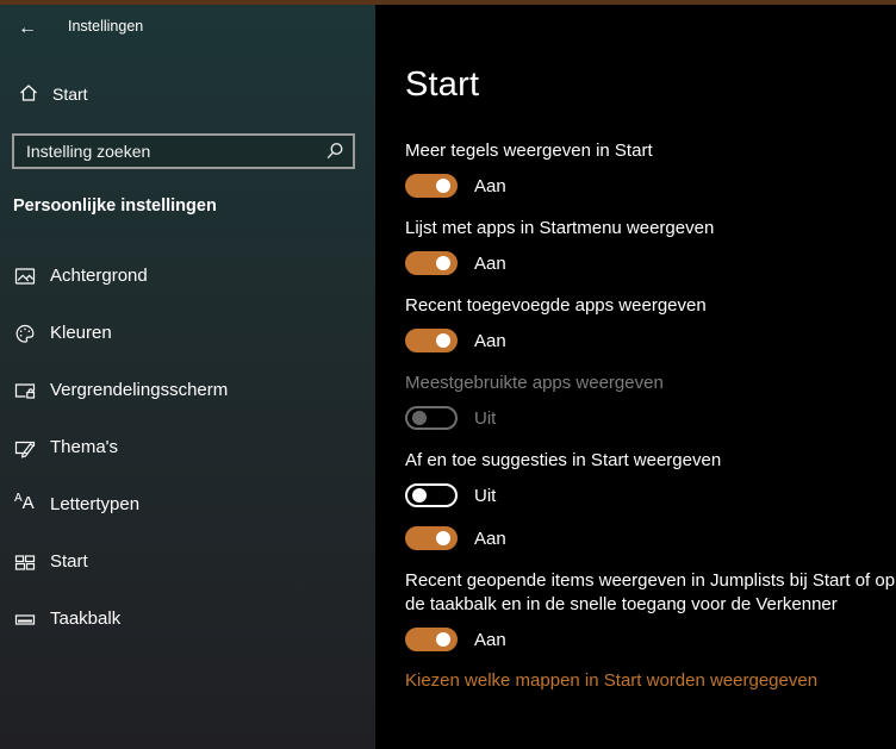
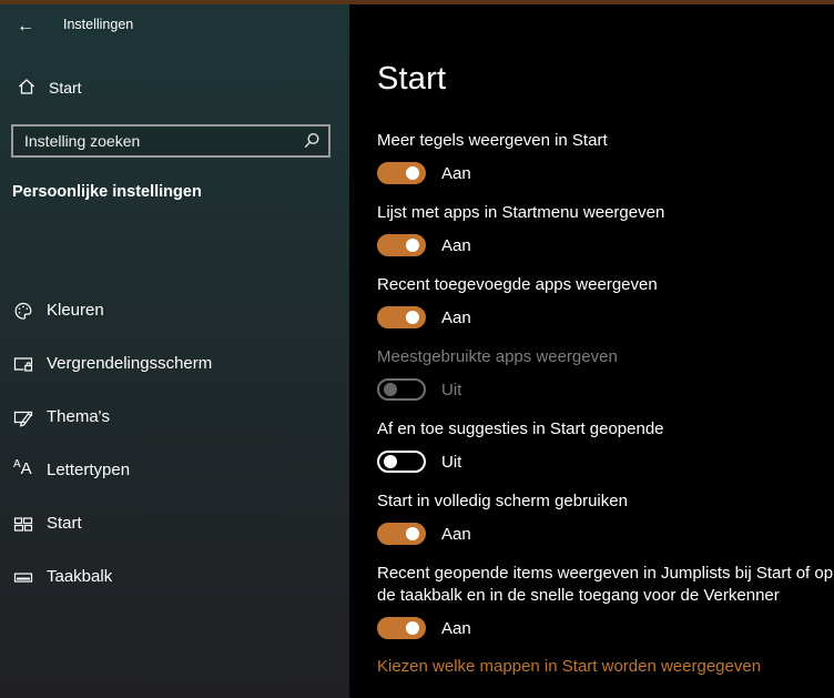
  ←
  Instellingen
  Start
  Instelling zoeken
  Persoonlijke instellingen
- Achtergrond
  Kleuren
  Vergrendelingsscherm
  Thema's
  AA
  Lettertypen
  Start
  Taakbalk
  Start
  Meer tegels weergeven in Start
  Aan
  Lijst met apps in Startmenu weergeven
  Aan
  Recent toegevoegde apps weergeven
  Aan
  Meestgebruikte apps weergeven
  Uit
- Af en toe suggesties in Start weergeven
+ Af en toe suggesties in Start geopende
  Uit
+ Start in volledig scherm gebruiken
  Aan
  Recent geopende items weergeven in Jumplists bij Start of op de taakbalk en in de snelle toegang voor de Verkenner
  Aan
  Kiezen welke mappen in Start worden weergegeven
